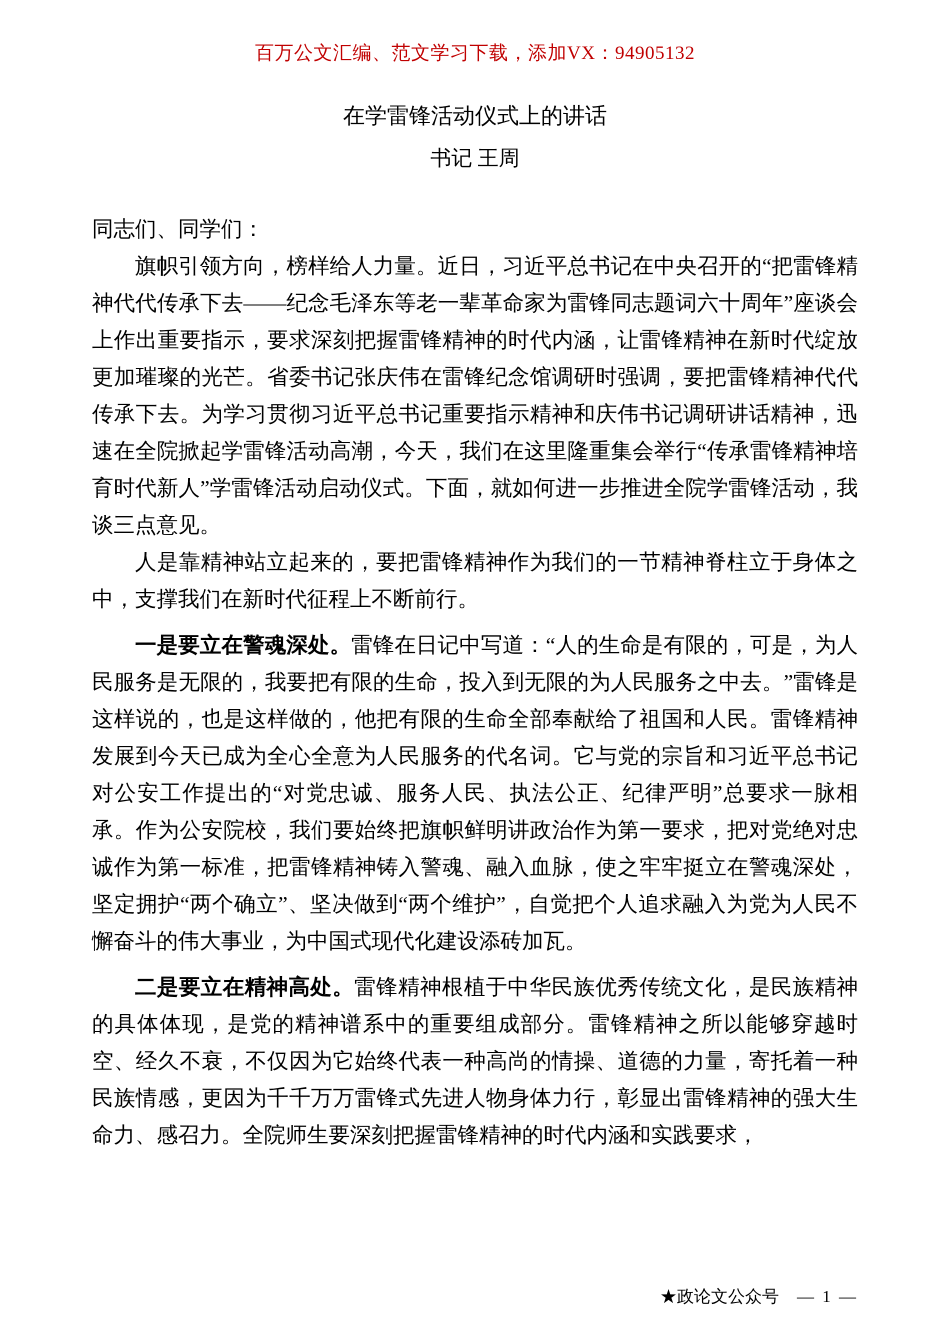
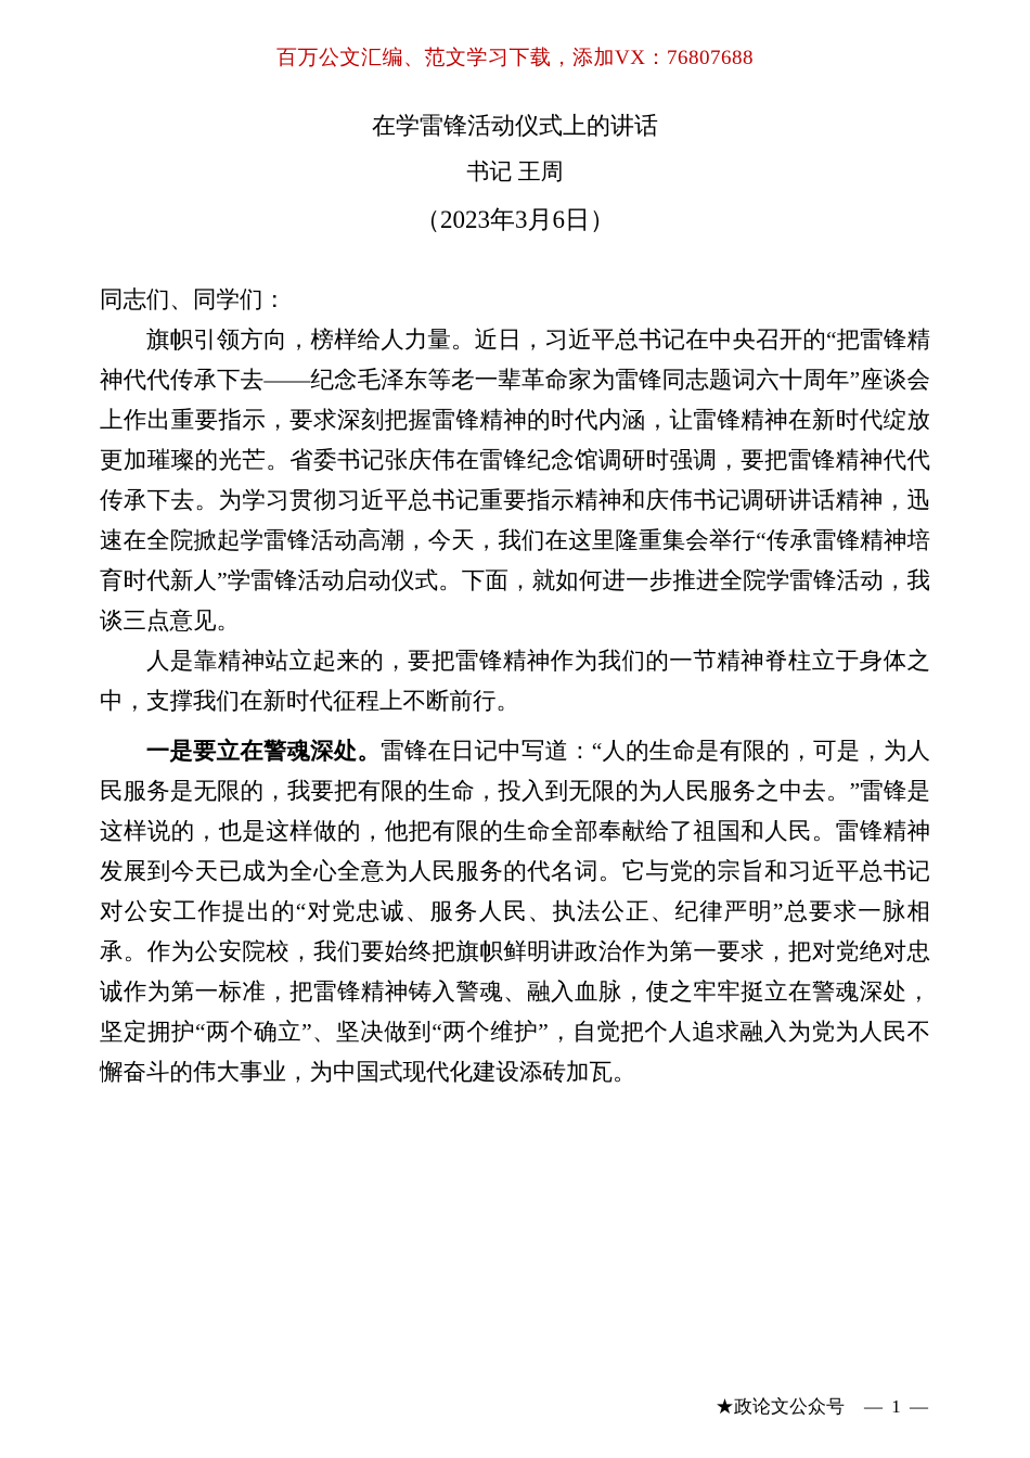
- 百万公文汇编、范文学习下载，添加VX：94905132
+ 百万公文汇编、范文学习下载，添加VX：76807688
  在学雷锋活动仪式上的讲话
  书记 王周
+ （2023年3月6日）
  同志们、同学们：
  旗帜引领方向，榜样给人力量。近日，习近平总书记在中央召开的“把雷锋精神代代传承下去——纪念毛泽东等老一辈革命家为雷锋同志题词六十周年”座谈会上作出重要指示，要求深刻把握雷锋精神的时代内涵，让雷锋精神在新时代绽放更加璀璨的光芒。省委书记张庆伟在雷锋纪念馆调研时强调，要把雷锋精神代代传承下去。为学习贯彻习近平总书记重要指示精神和庆伟书记调研讲话精神，迅速在全院掀起学雷锋活动高潮，今天，我们在这里隆重集会举行“传承雷锋精神培育时代新人”学雷锋活动启动仪式。下面，就如何进一步推进全院学雷锋活动，我谈三点意见。
  人是靠精神站立起来的，要把雷锋精神作为我们的一节精神脊柱立于身体之中，支撑我们在新时代征程上不断前行。
  一是要立在警魂深处。雷锋在日记中写道：“人的生命是有限的，可是，为人民服务是无限的，我要把有限的生命，投入到无限的为人民服务之中去。”雷锋是这样说的，也是这样做的，他把有限的生命全部奉献给了祖国和人民。雷锋精神发展到今天已成为全心全意为人民服务的代名词。它与党的宗旨和习近平总书记对公安工作提出的“对党忠诚、服务人民、执法公正、纪律严明”总要求一脉相承。作为公安院校，我们要始终把旗帜鲜明讲政治作为第一要求，把对党绝对忠诚作为第一标准，把雷锋精神铸入警魂、融入血脉，使之牢牢挺立在警魂深处，坚定拥护“两个确立”、坚决做到“两个维护”，自觉把个人追求融入为党为人民不懈奋斗的伟大事业，为中国式现代化建设添砖加瓦。
- 二是要立在精神高处。雷锋精神根植于中华民族优秀传统文化，是民族精神的具体体现，是党的精神谱系中的重要组成部分。雷锋精神之所以能够穿越时空、经久不衰，不仅因为它始终代表一种高尚的情操、道德的力量，寄托着一种民族情感，更因为千千万万雷锋式先进人物身体力行，彰显出雷锋精神的强大生命力、感召力。全院师生要深刻把握雷锋精神的时代内涵和实践要求，
  ★政论文公众号 — 1 —
